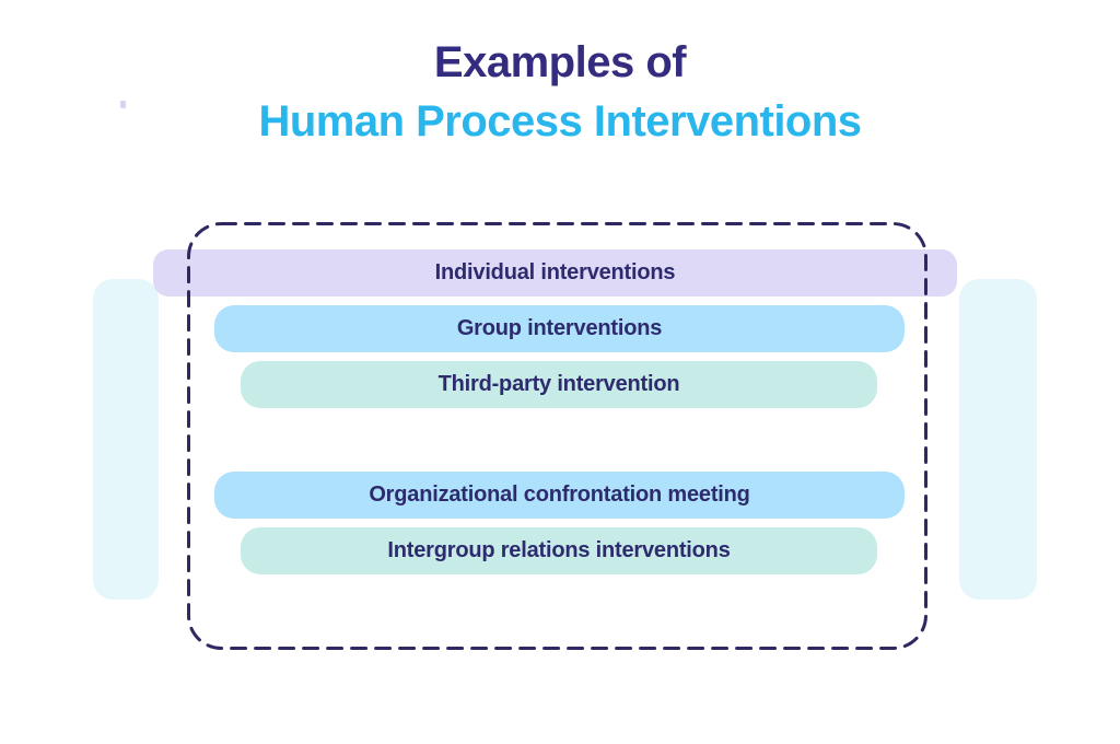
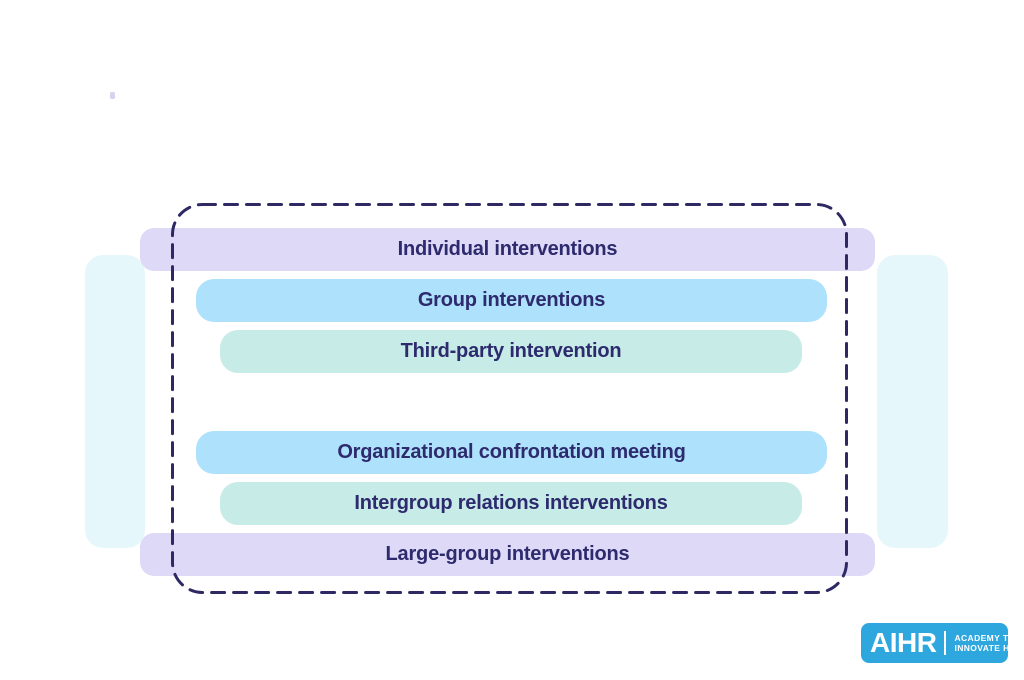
- Examples of
- Human Process Interventions
  Individual interventions
  Group interventions
  Third-party intervention
  Organizational confrontation meeting
  Intergroup relations interventions
+ Large-group interventions
+ AIHR
+ ACADEMY TO
+ INNOVATE HR
